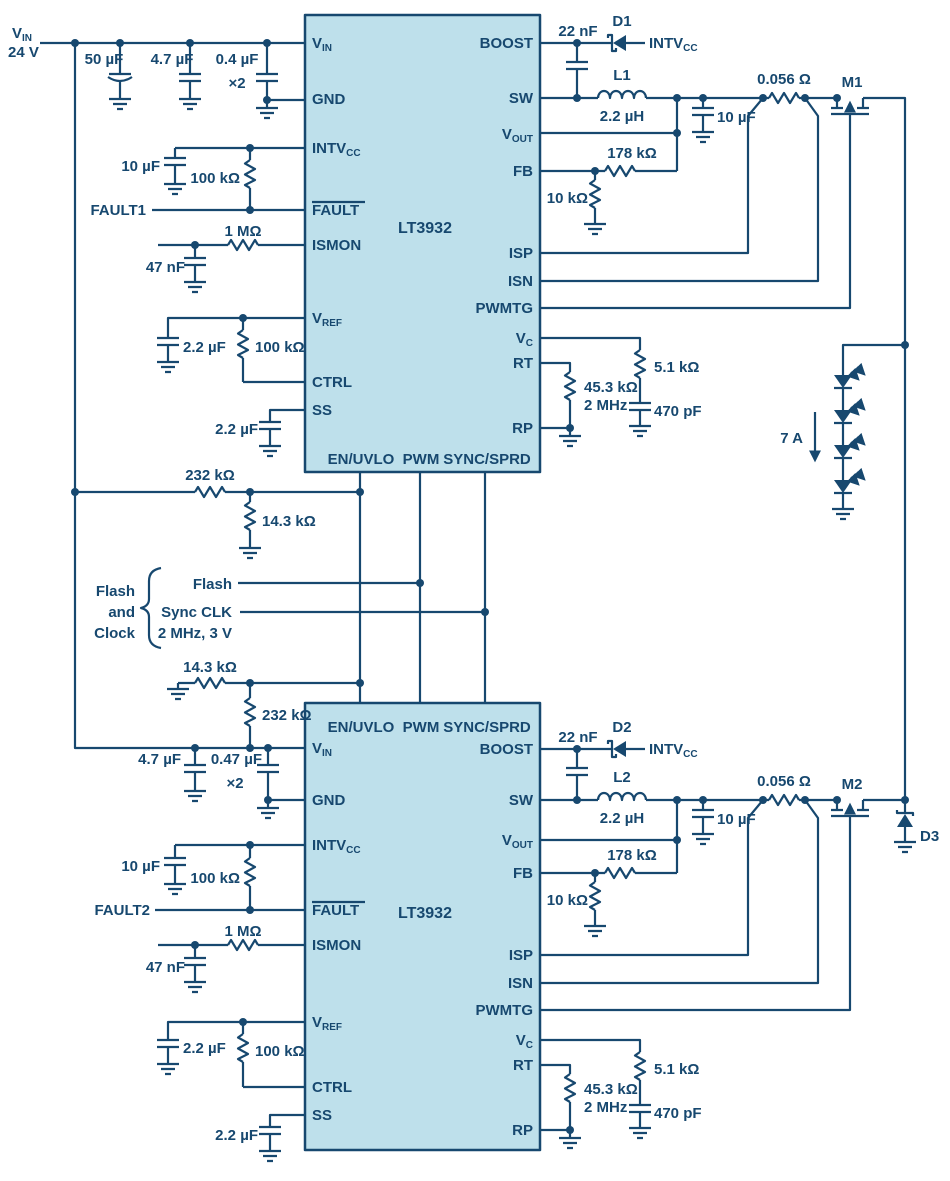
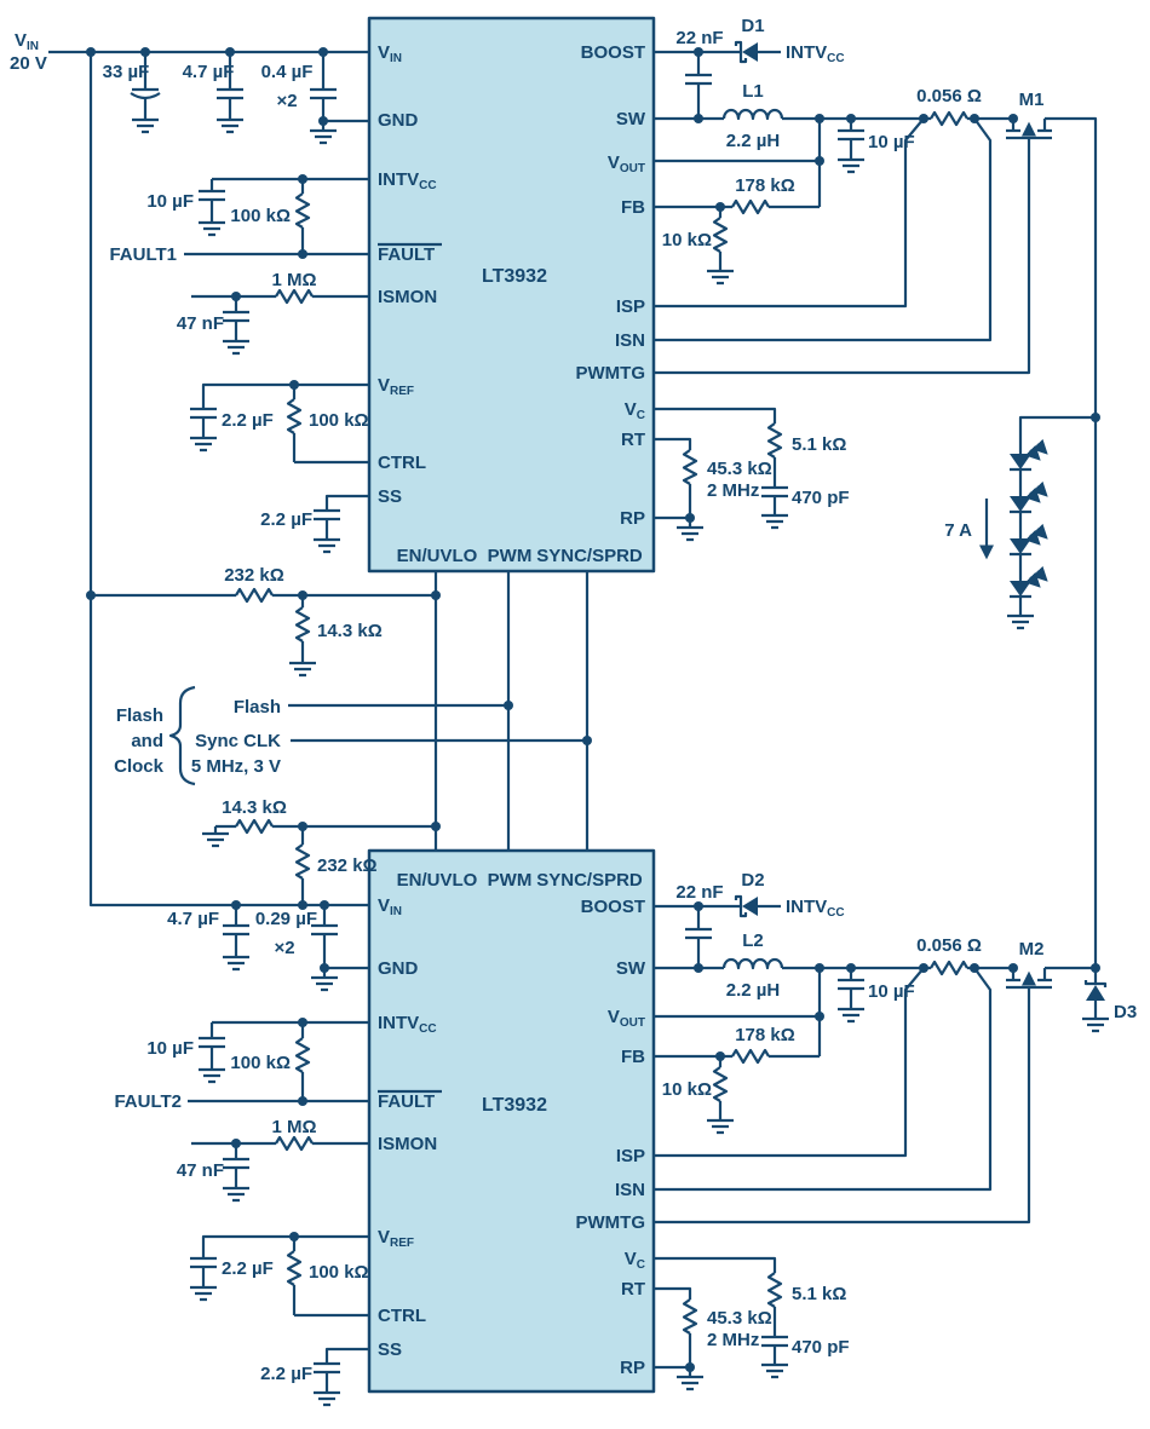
  VIN
  GND
  INTVCC
  FAULT
  ISMON
  VREF
  CTRL
  SS
  BOOST
  SW
  VOUT
  FB
  ISP
  ISN
  PWMTG
  VC
  RT
  RP
  EN/UVLO
  PWM
  SYNC/SPRD
  LT3932
  VIN
  GND
  INTVCC
  FAULT
  ISMON
  VREF
  CTRL
  SS
  BOOST
  SW
  VOUT
  FB
  ISP
  ISN
  PWMTG
  VC
  RT
  RP
  EN/UVLO
  PWM
  SYNC/SPRD
  LT3932
  VIN
- 24 V
+ 20 V
- 50 µF
+ 33 µF
  4.7 µF
  0.4 µF
  ×2
  10 µF
  100 kΩ
  FAULT1
  1 MΩ
  47 nF
  2.2 µF
  100 kΩ
  2.2 µF
  232 kΩ
  14.3 kΩ
  Flash
  and
  Clock
  Flash
  Sync CLK
- 2 MHz, 3 V
+ 5 MHz, 3 V
  14.3 kΩ
  232 kΩ
  4.7 µF
- 0.47 µF
+ 0.29 µF
  ×2
  10 µF
  100 kΩ
  FAULT2
  1 MΩ
  47 nF
  2.2 µF
  100 kΩ
  2.2 µF
  22 nF
  D1
  INTVCC
  L1
  2.2 µH
  10 µF
  0.056 Ω
  M1
  178 kΩ
  10 kΩ
  5.1 kΩ
  470 pF
  45.3 kΩ
  2 MHz
  7 A
  22 nF
  D2
  INTVCC
  L2
  2.2 µH
  10 µF
  0.056 Ω
  M2
  D3
  178 kΩ
  10 kΩ
  5.1 kΩ
  470 pF
  45.3 kΩ
  2 MHz
